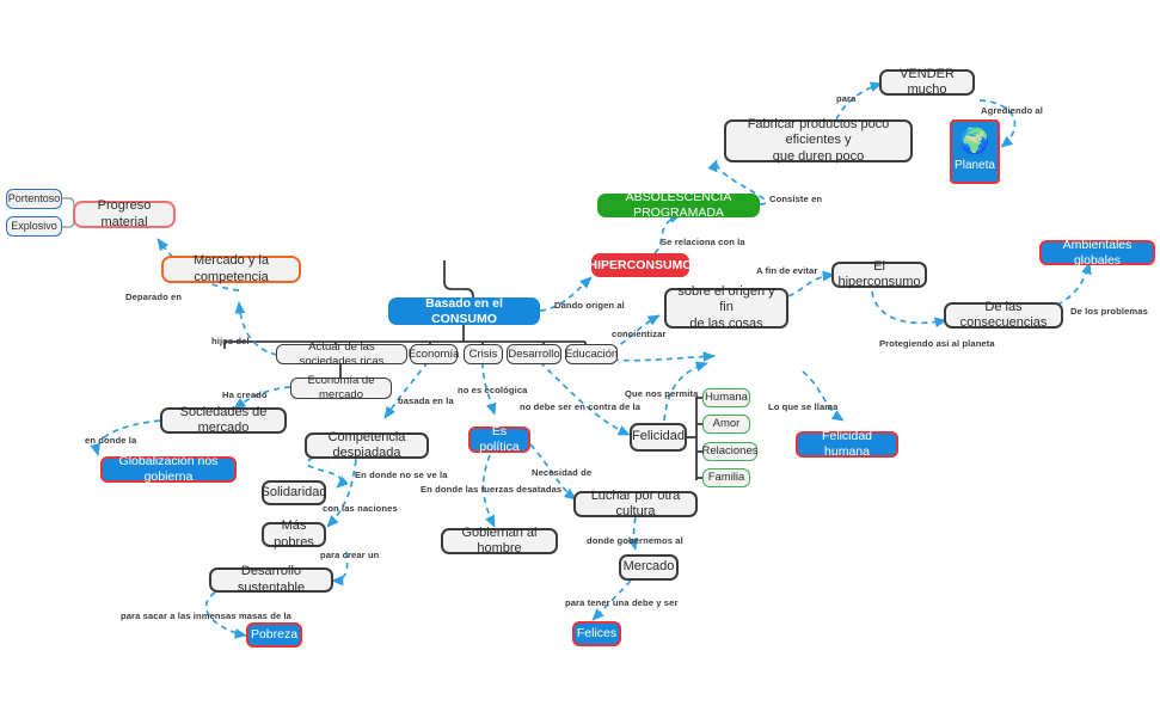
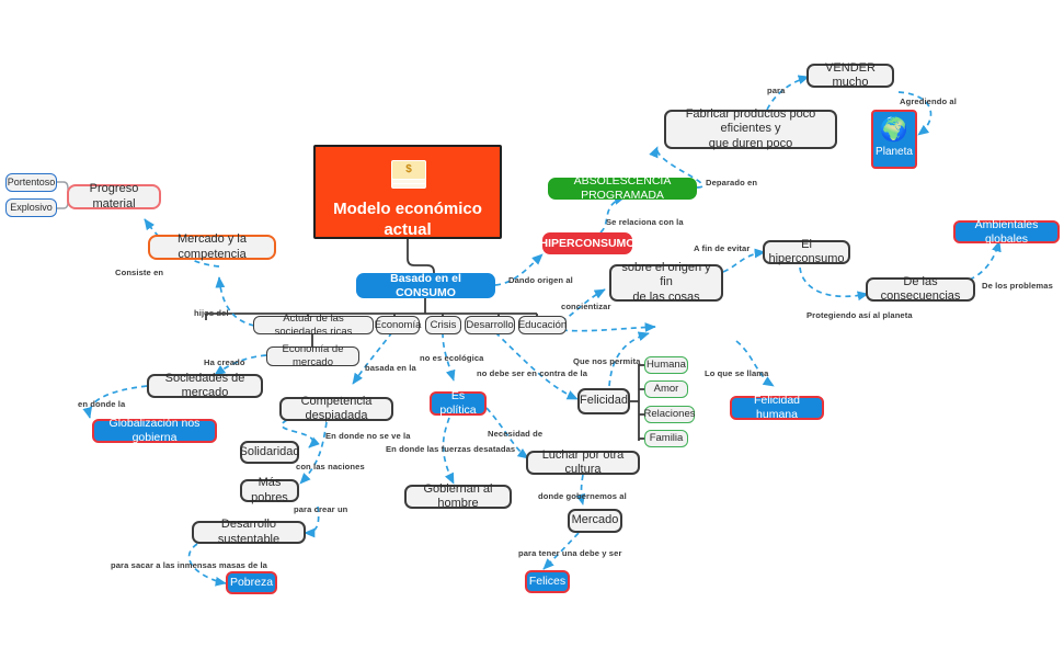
+ Modelo económico
+ actual
  Portentoso
  Explosivo
  Progreso material
  Mercado y la competencia
  Basado en el CONSUMO
  Actuar de las sociedades ricas
  Economía
  Crisis
  Desarrollo
  Educación
  Economía de mercado
  Sociedades de mercado
  Globalización nos gobierna
  Competencia despiadada
  Solidaridad
  Más pobres
  Desarrollo sustentable
  Pobreza
  Es política
  Gobiernan al hombre
  ABSOLESCENCIA PROGRAMADA
  HIPERCONSUMO
  Fabricar productos poco eficientes y
  que duren poco
  VENDER mucho
  🌍
  Planeta
  sobre el origen y fin
  de las cosas
  El hiperconsumo
  Ambientales globales
  De las consecuencias
  Felicidad
  Humana
  Amor
  Relaciones
  Familia
  Felicidad humana
  Luchar por otra cultura
  Mercado
  Felices
- Deparado en
+ Consiste en
  hijos del
  Ha creado
  en donde la
  basada en la
  En donde no se ve la
  con las naciones
  para crear un
  para sacar a las inmensas masas de la
  no es ecológica
  En donde las fuerzas desatadas
  no debe ser en contra de la
  Necesidad de
  donde gobernemos al
  para tener una debe y ser
  Dando origen al
  concientizar
  Se relaciona con la
- Consiste en
+ Deparado en
  para
  Agrediendo al
  A fin de evitar
  Protegiendo así al planeta
  De los problemas
  Que nos permita
  Lo que se llama
